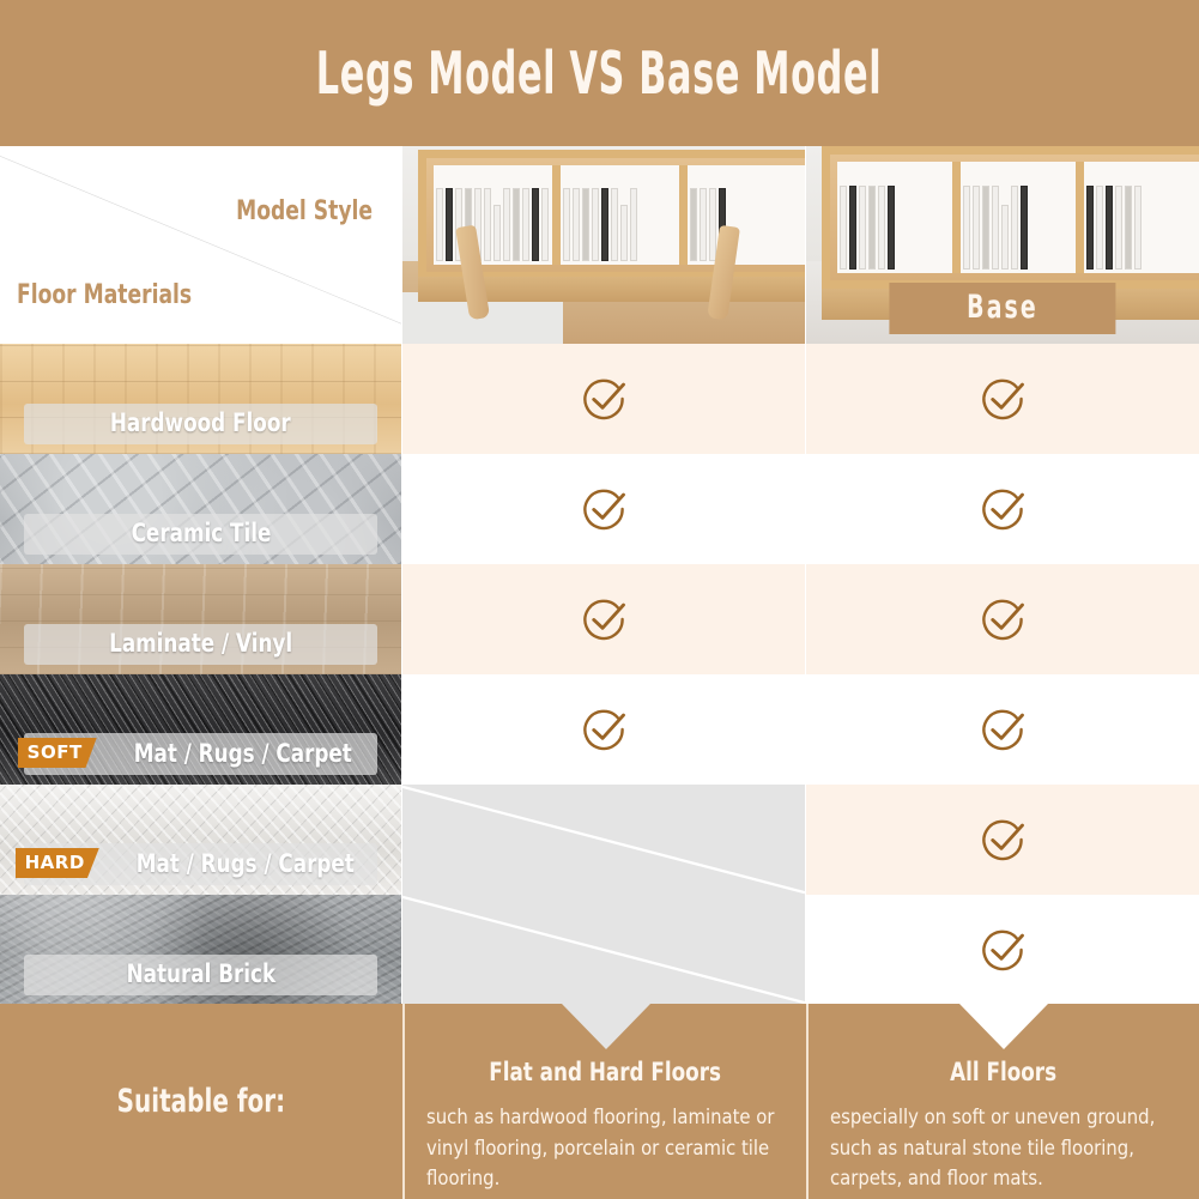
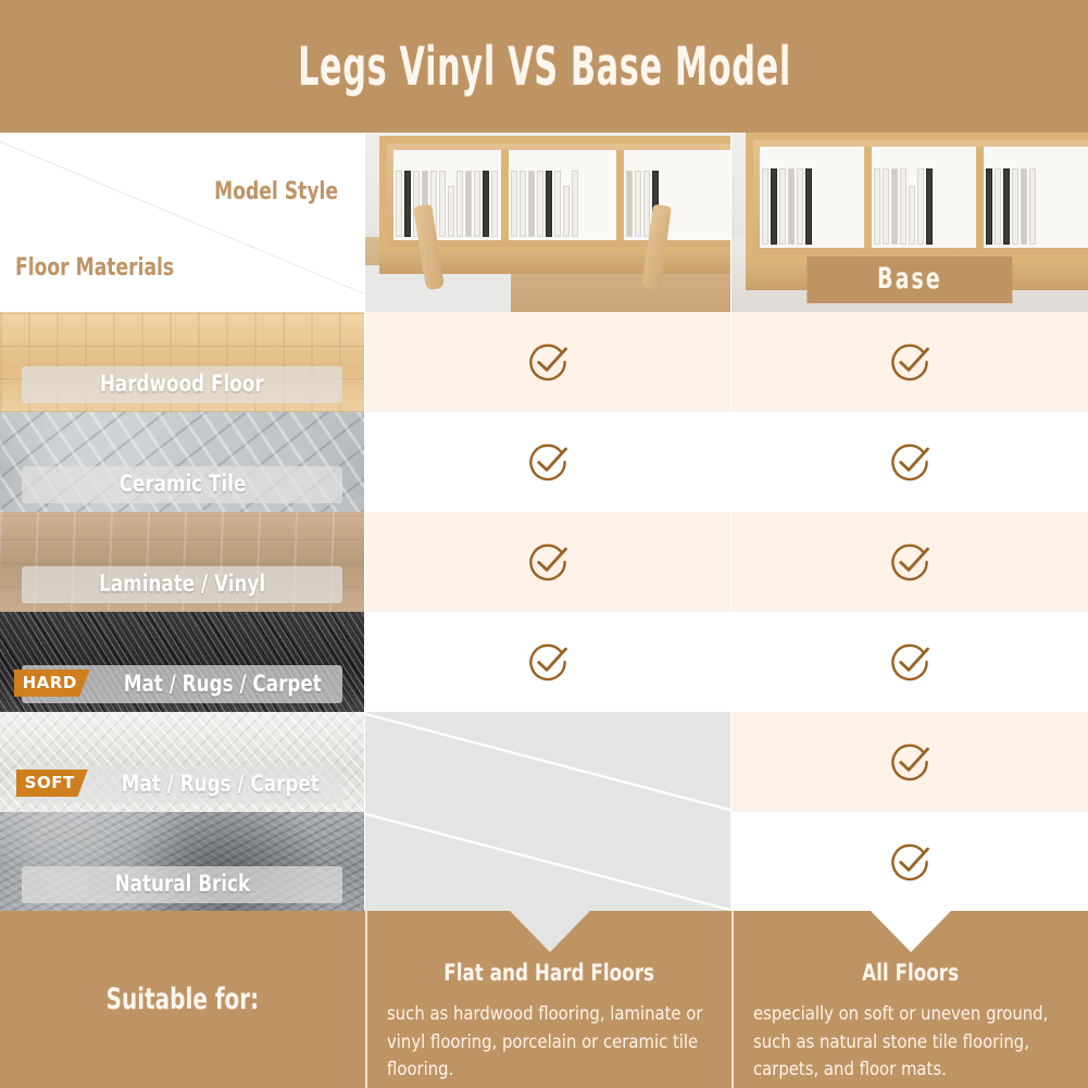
- Legs Model VS Base Model
+ Legs Vinyl VS Base Model
  Model Style
  Floor Materials
  Base
  Hardwood Floor
  Ceramic Tile
  Laminate / Vinyl
- SOFT
+ HARD
  Mat / Rugs / Carpet
- HARD
+ SOFT
  Mat / Rugs / Carpet
  Natural Brick
  Suitable for:
  Flat and Hard Floors
  such as hardwood flooring, laminate or vinyl flooring, porcelain or ceramic tile flooring.
  All Floors
  especially on soft or uneven ground, such as natural stone tile flooring, carpets, and floor mats.
